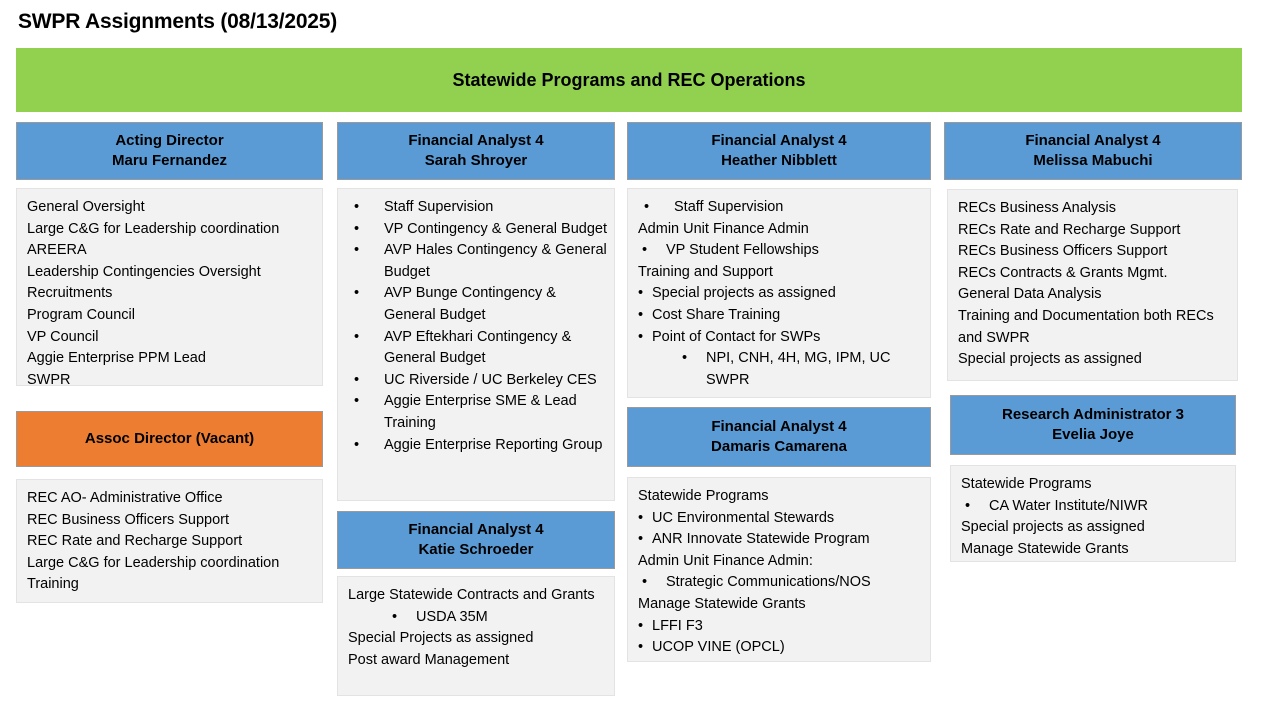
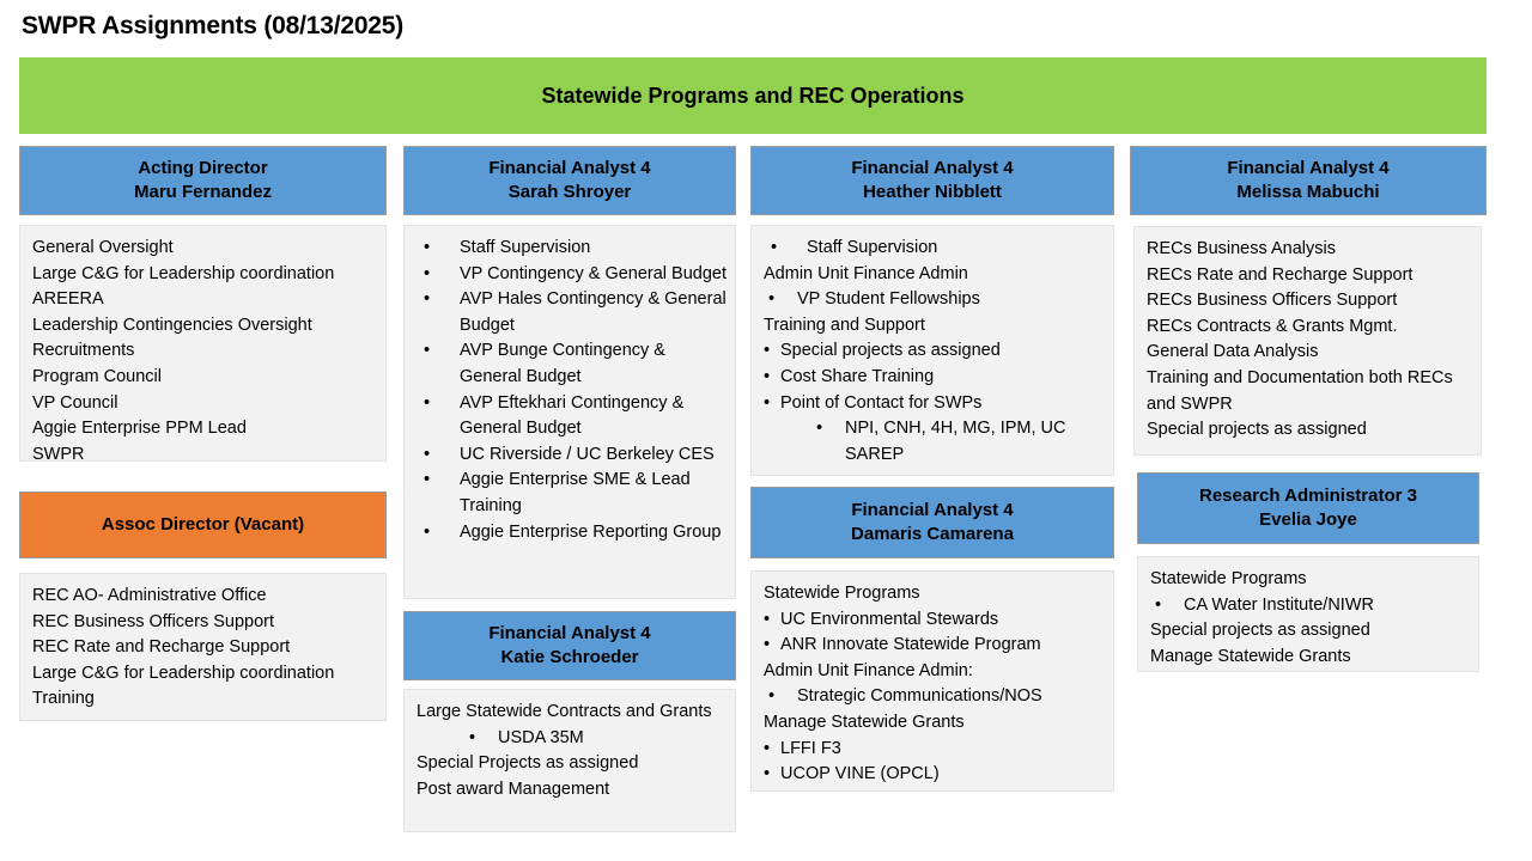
  SWPR Assignments (08/13/2025)
  Statewide Programs and REC Operations
  Acting Director
  Maru Fernandez
  General Oversight
  Large C&G for Leadership coordination
  AREERA
  Leadership Contingencies Oversight
  Recruitments
  Program Council
  VP Council
  Aggie Enterprise PPM Lead
  SWPR
  Assoc Director (Vacant)
  REC AO- Administrative Office
  REC Business Officers Support
  REC Rate and Recharge Support
  Large C&G for Leadership coordination
  Training
  Financial Analyst 4
  Sarah Shroyer
  Staff Supervision
  VP Contingency & General Budget
  AVP Hales Contingency & General Budget
  AVP Bunge Contingency & General Budget
  AVP Eftekhari Contingency & General Budget
  UC Riverside / UC Berkeley CES
  Aggie Enterprise SME & Lead Training
  Aggie Enterprise Reporting Group
  Financial Analyst 4
  Katie Schroeder
  Large Statewide Contracts and Grants
  USDA 35M
  Special Projects as assigned
  Post award Management
  Financial Analyst 4
  Heather Nibblett
  Staff Supervision
  Admin Unit Finance Admin
  VP Student Fellowships
  Training and Support
  Special projects as assigned
  Cost Share Training
  Point of Contact for SWPs
- NPI, CNH, 4H, MG, IPM, UC SWPR
+ NPI, CNH, 4H, MG, IPM, UC SAREP
  Financial Analyst 4
  Damaris Camarena
  Statewide Programs
  UC Environmental Stewards
  ANR Innovate Statewide Program
  Admin Unit Finance Admin:
  Strategic Communications/NOS
  Manage Statewide Grants
  LFFI F3
  UCOP VINE (OPCL)
  Financial Analyst 4
  Melissa Mabuchi
  RECs Business Analysis
  RECs Rate and Recharge Support
  RECs Business Officers Support
  RECs Contracts & Grants Mgmt.
  General Data Analysis
  Training and Documentation both RECs and SWPR
  Special projects as assigned
  Research Administrator 3
  Evelia Joye
  Statewide Programs
  CA Water Institute/NIWR
  Special projects as assigned
  Manage Statewide Grants
